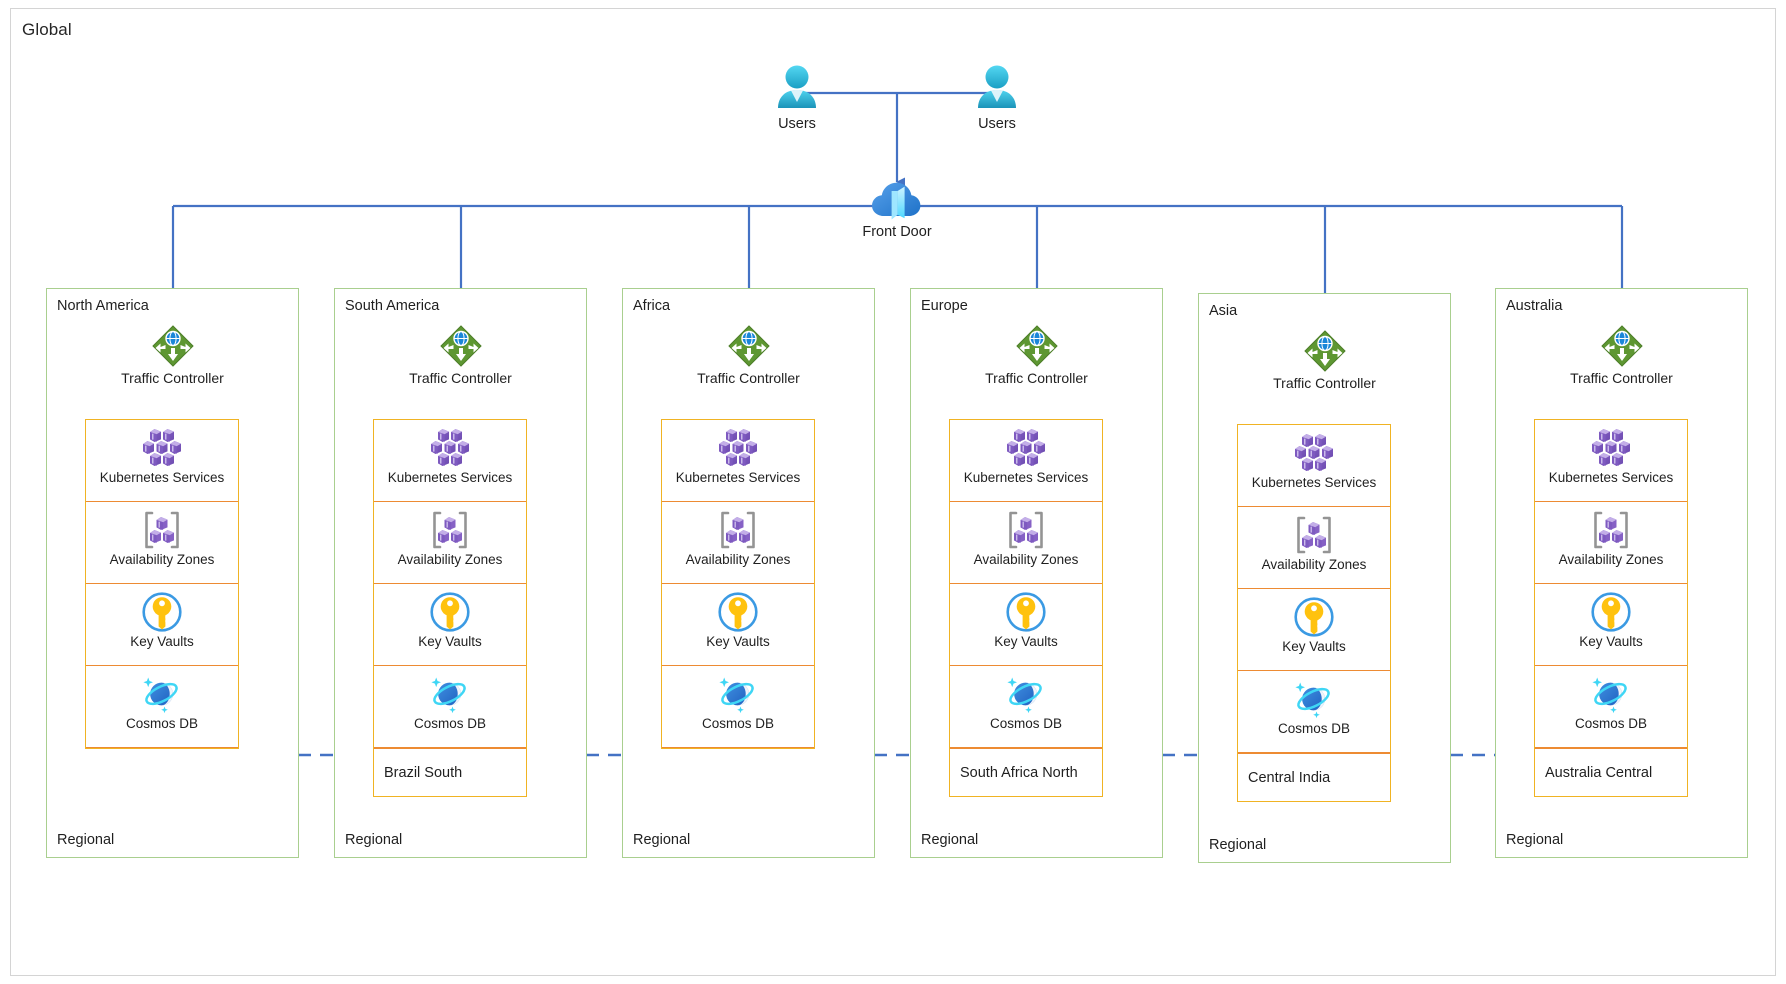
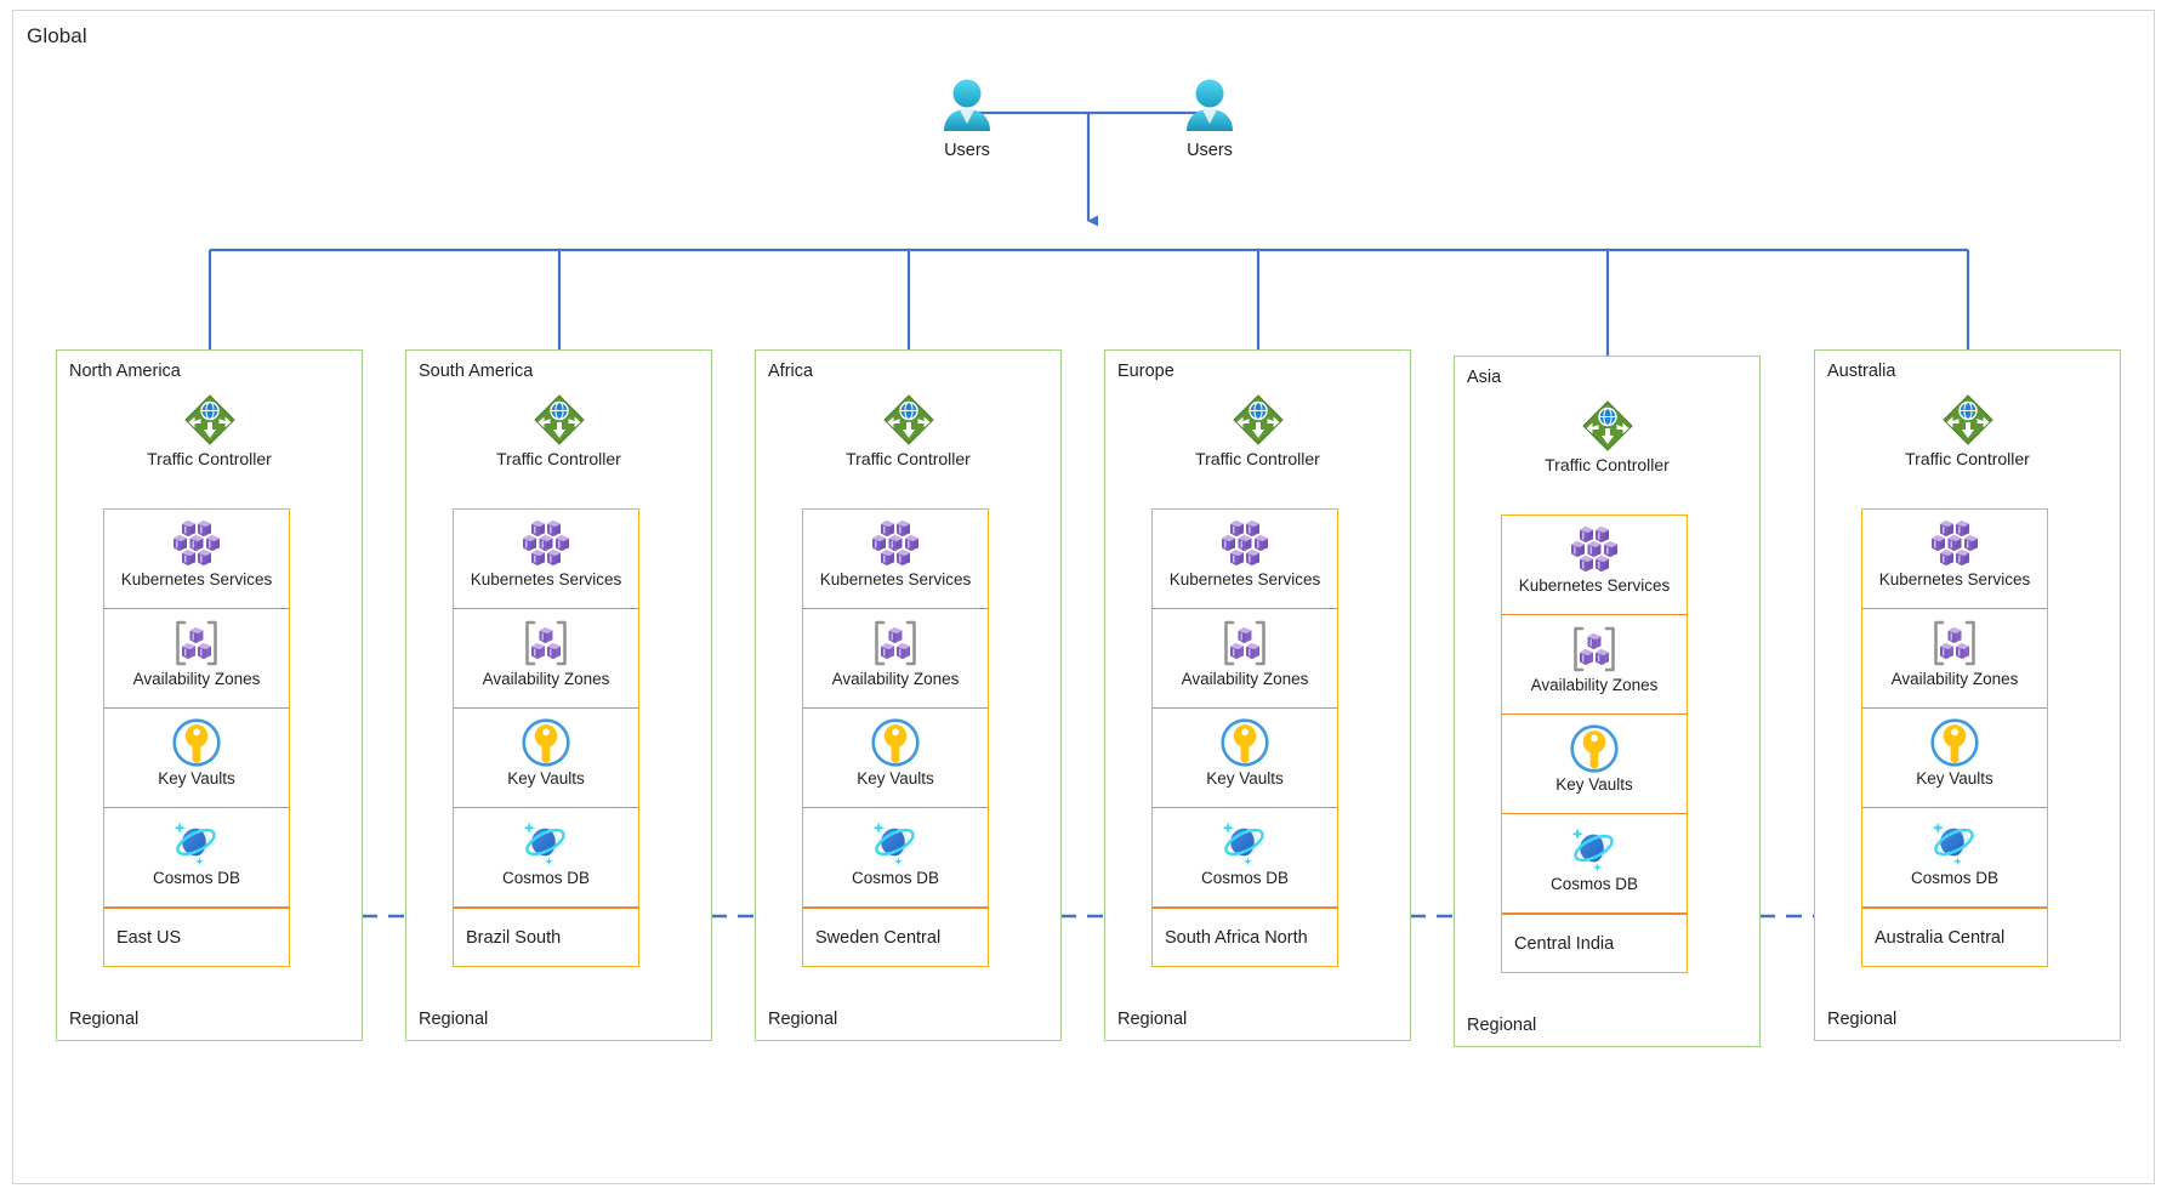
  Global
  Users
  Users
- Front Door
  North America
  Traffic Controller
  Kubernetes Services
  Availability Zones
  Key Vaults
  Cosmos DB
+ East US
  Regional
  South America
  Traffic Controller
  Kubernetes Services
  Availability Zones
  Key Vaults
  Cosmos DB
  Brazil South
  Regional
  Africa
  Traffic Controller
  Kubernetes Services
  Availability Zones
  Key Vaults
  Cosmos DB
+ Sweden Central
  Regional
  Europe
  Traffic Controller
  Kubernetes Services
  Availability Zones
  Key Vaults
  Cosmos DB
  South Africa North
  Regional
  Asia
  Traffic Controller
  Kubernetes Services
  Availability Zones
  Key Vaults
  Cosmos DB
  Central India
  Regional
  Australia
  Traffic Controller
  Kubernetes Services
  Availability Zones
  Key Vaults
  Cosmos DB
  Australia Central
  Regional
